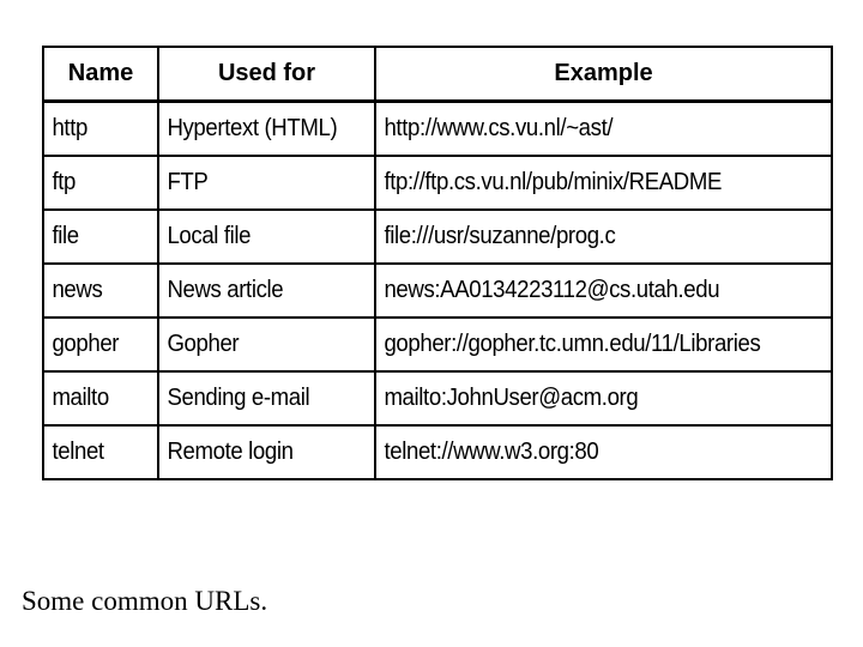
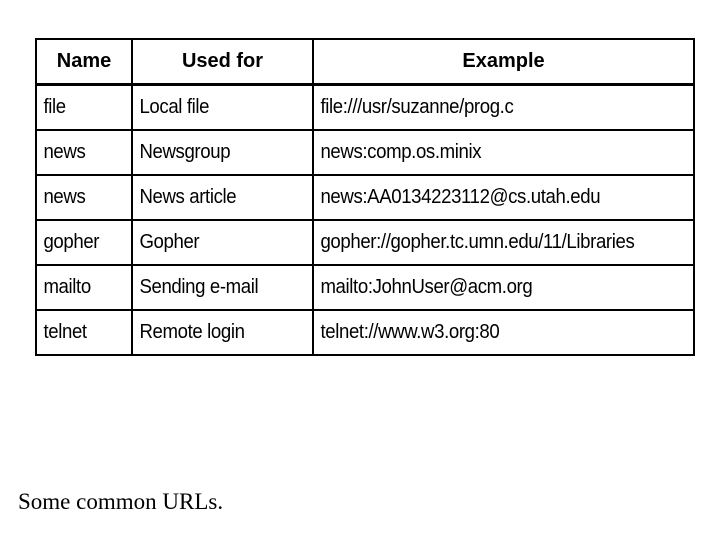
  Name	Used for	Example
- http	Hypertext (HTML)	http://www.cs.vu.nl/~ast/
- ftp	FTP	ftp://ftp.cs.vu.nl/pub/minix/README
  file	Local file	file:///usr/suzanne/prog.c
+ news	Newsgroup	news:comp.os.minix
  news	News article	news:AA0134223112@cs.utah.edu
  gopher	Gopher	gopher://gopher.tc.umn.edu/11/Libraries
  mailto	Sending e-mail	mailto:JohnUser@acm.org
  telnet	Remote login	telnet://www.w3.org:80
  Some common URLs.
